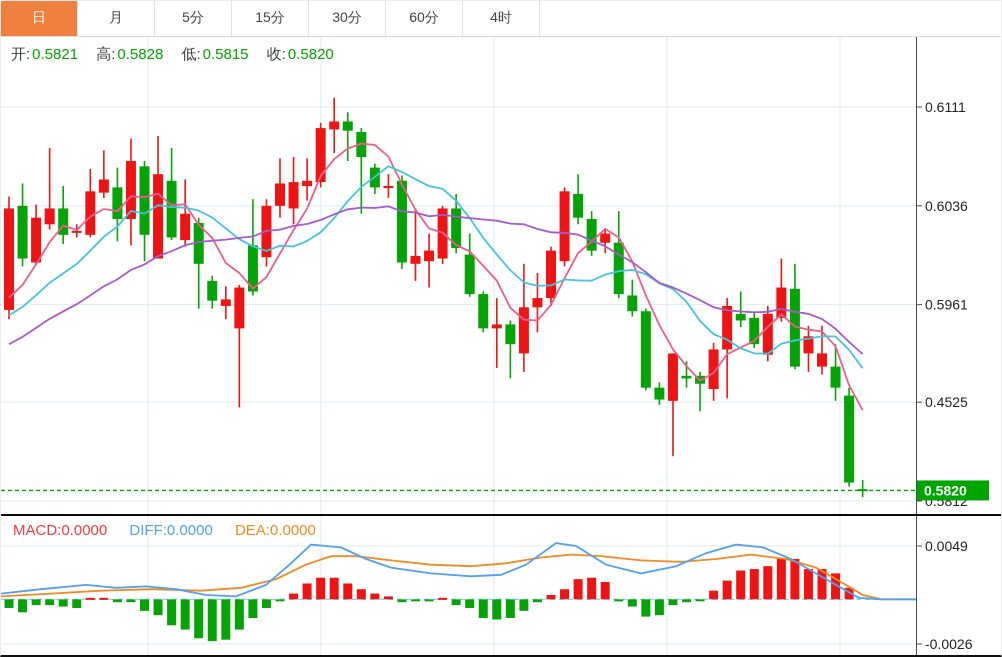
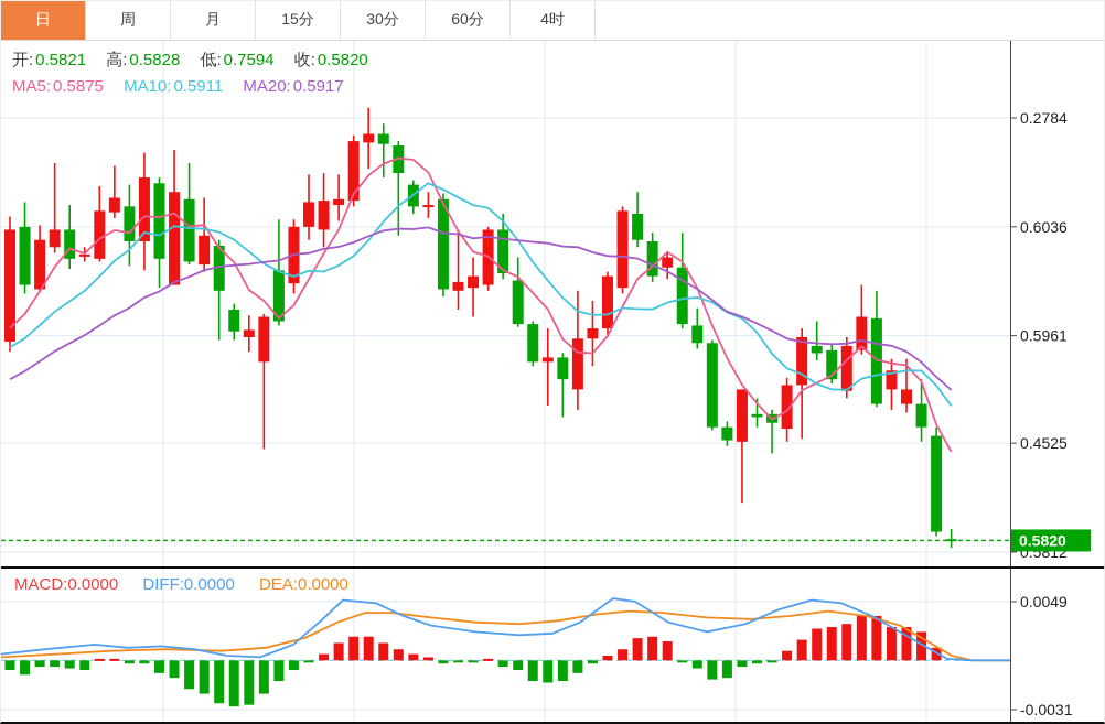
  日
+ 周
  月
- 5分
  15分
  30分
  60分
  4时
- 0.6111
+ 0.2784
  0.6036
  0.5961
  0.4525
  0.5812
  0.5820
- 开:0.5821 高:0.5828 低:0.5815 收:0.5820
+ 开:0.5821 高:0.5828 低:0.7594 收:0.5820
+ MA5:0.5875 MA10:0.5911 MA20:0.5917
  0.0049
- -0.0026
+ -0.0031
  MACD:0.0000 DIFF:0.0000 DEA:0.0000
